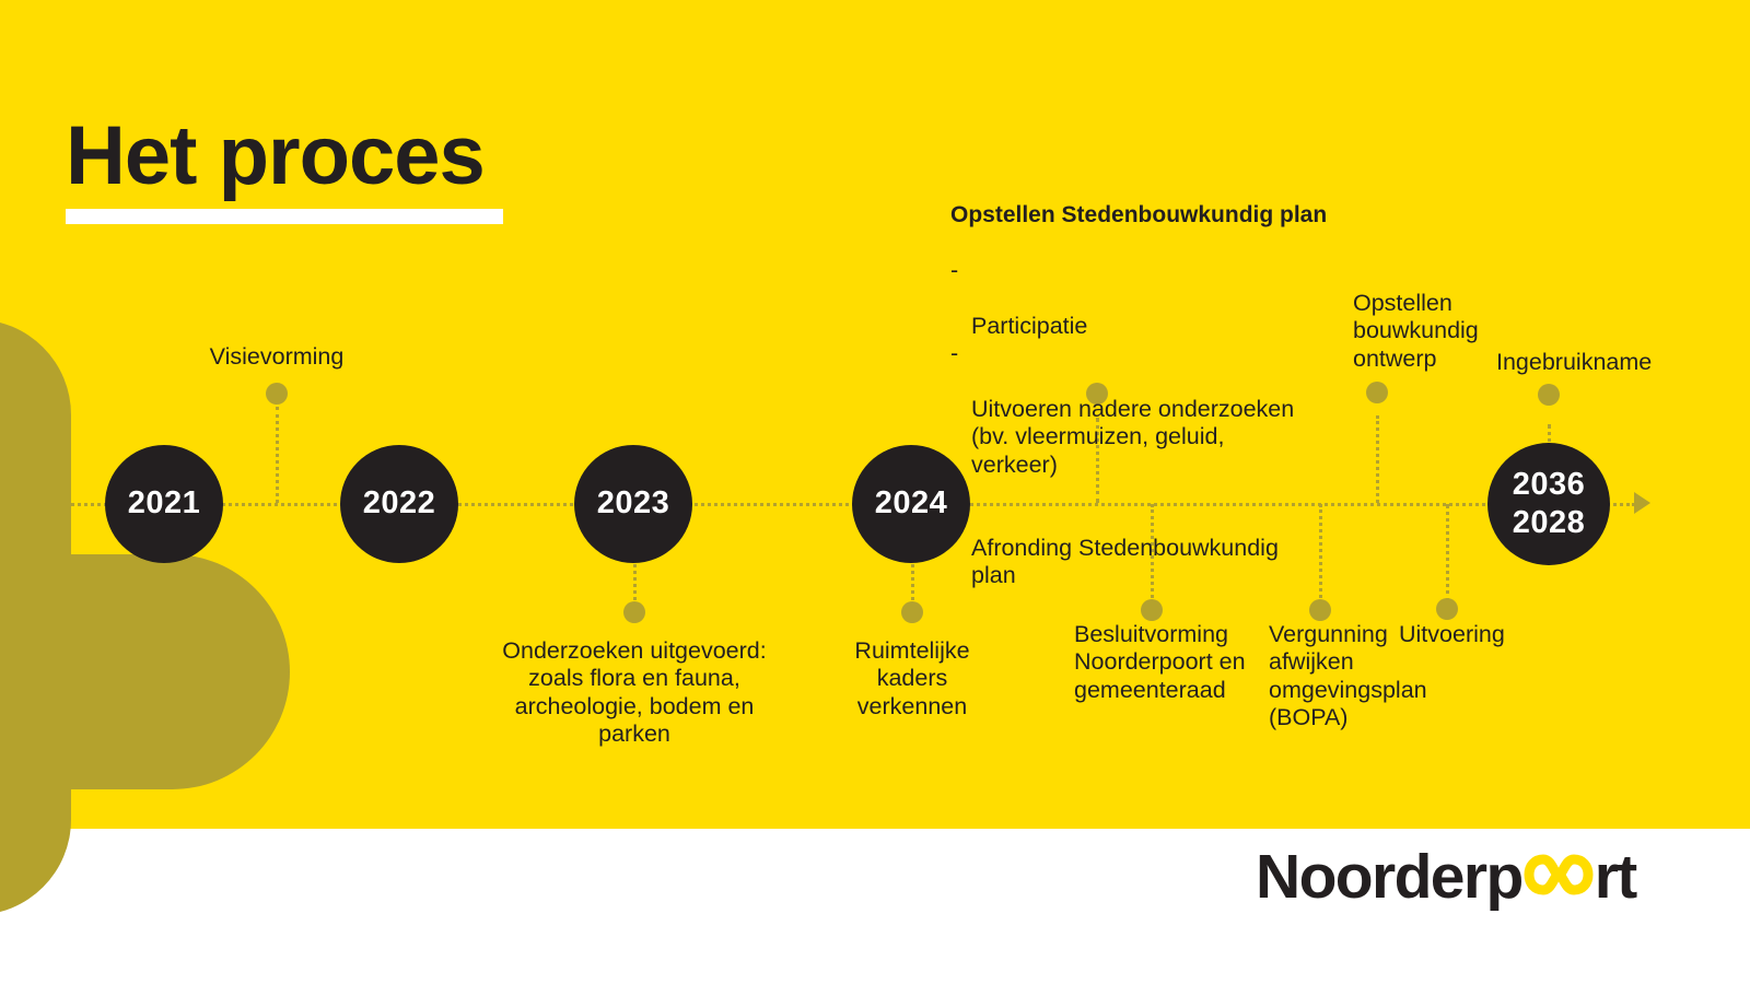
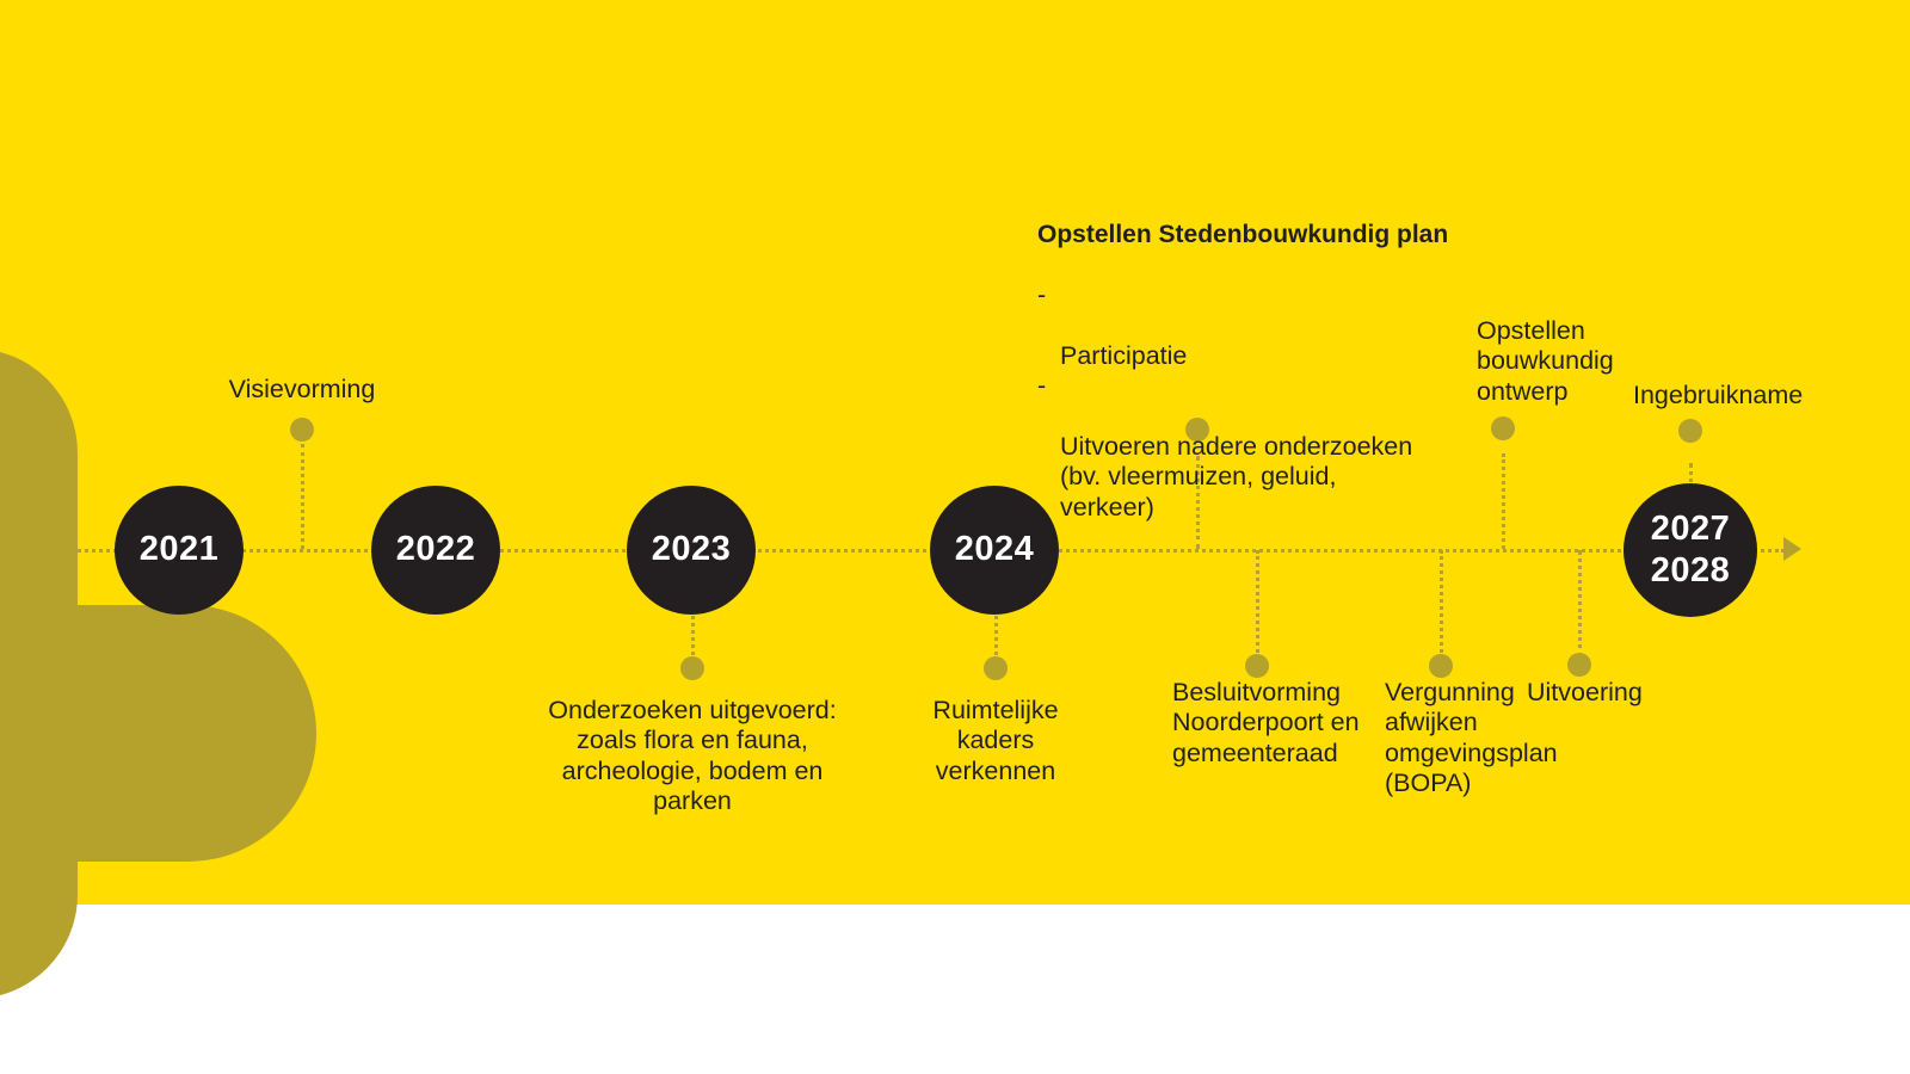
- Het proces
  2021
  2022
  2023
  2024
- 2036
+ 2027
  2028
  Visievorming
  Opstellen
  bouwkundig
  ontwerp
  Ingebruikname
  Opstellen Stedenbouwkundig plan
  -
  Participatie
  -
  Uitvoeren nadere onderzoeken
  (bv. vleermuizen, geluid, verkeer)
- Afronding Stedenbouwkundig
- plan
  Onderzoeken uitgevoerd:
  zoals flora en fauna,
  archeologie, bodem en
  parken
  Ruimtelijke
  kaders
  verkennen
  Besluitvorming
  Noorderpoort en
  gemeenteraad
  Vergunning
  afwijken
  omgevingsplan
  (BOPA)
  Uitvoering
- Noorderp
- rt
